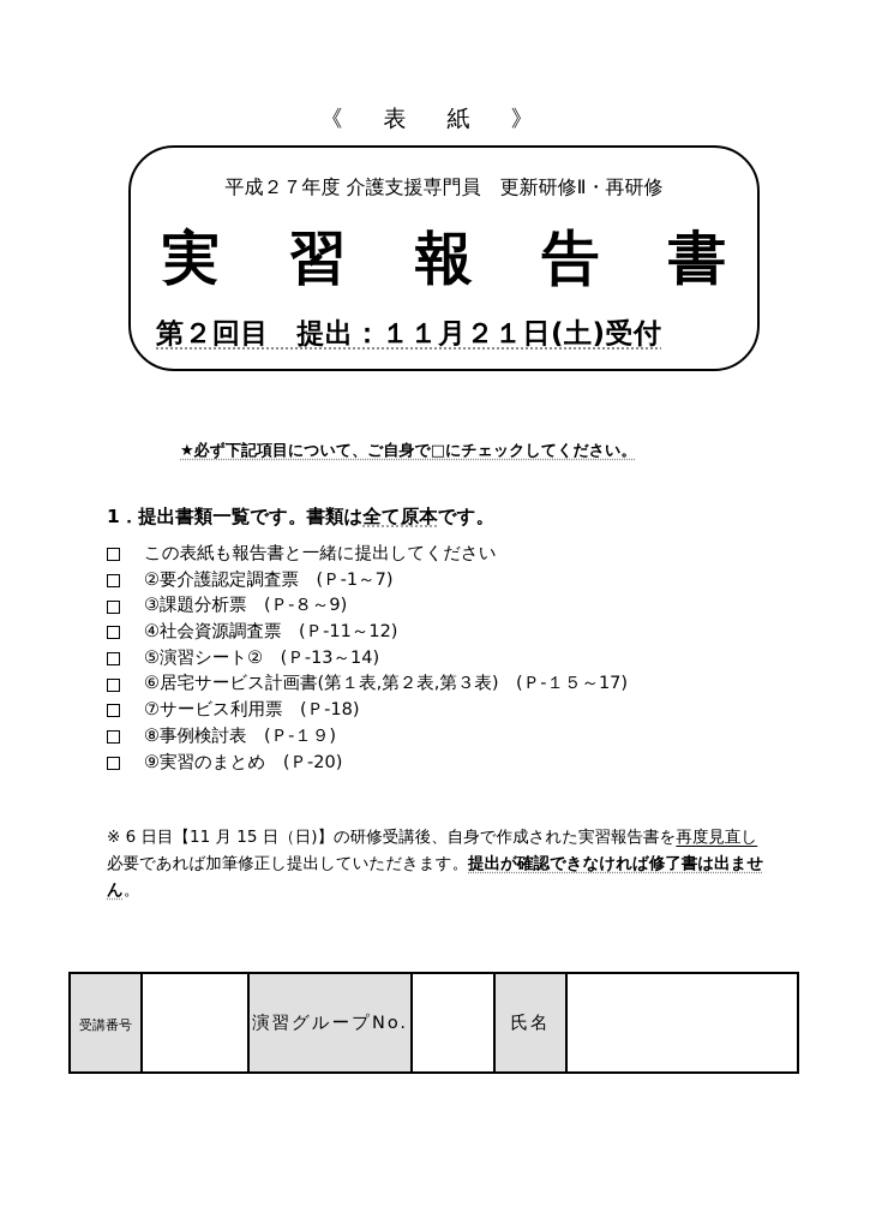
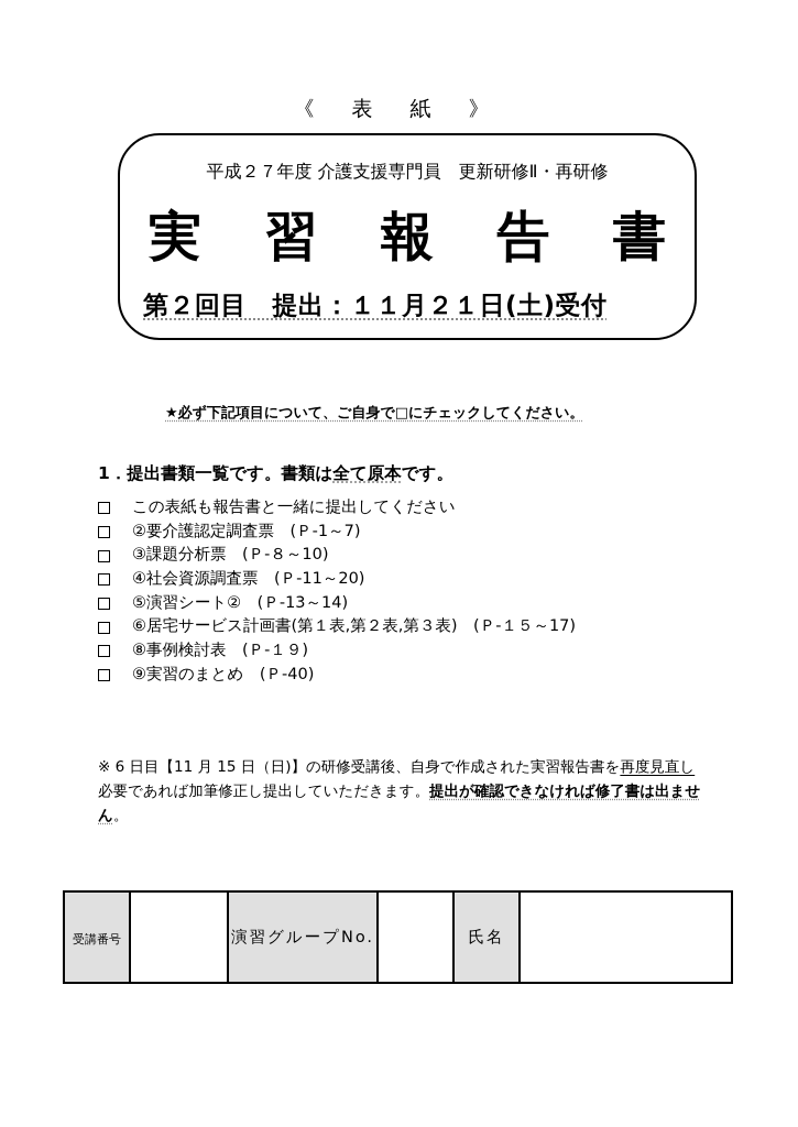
  《 表 紙 》
  平成２７年度 介護支援専門員 更新研修Ⅱ・再研修
  実
  習
  報
  告
  書
  第２回目 提出：１１月２１日(土)受付
  ★必ず下記項目について、ご自身で□にチェックしてください。
  1．提出書類一覧です。書類は全て原本です。
  この表紙も報告書と一緒に提出してください
  ②要介護認定調査票 (Ｐ-1～7)
- ③課題分析票 (Ｐ-８～9)
+ ③課題分析票 (Ｐ-８～10)
- ④社会資源調査票 (Ｐ-11～12)
+ ④社会資源調査票 (Ｐ-11～20)
  ⑤演習シート② (Ｐ-13～14)
  ⑥居宅サービス計画書(第１表,第２表,第３表) (Ｐ-１５～17)
- ⑦サービス利用票 (Ｐ-18)
  ⑧事例検討表 (Ｐ-１９)
- ⑨実習のまとめ (Ｐ-20)
+ ⑨実習のまとめ (Ｐ-40)
  ※ 6 日目【11 月 15 日（日)】の研修受講後、自身で作成された実習報告書を再度見直し必要であれば加筆修正し提出していただきます。提出が確認できなければ修了書は出ません。
  受講番号		演習グループNo.		氏名
